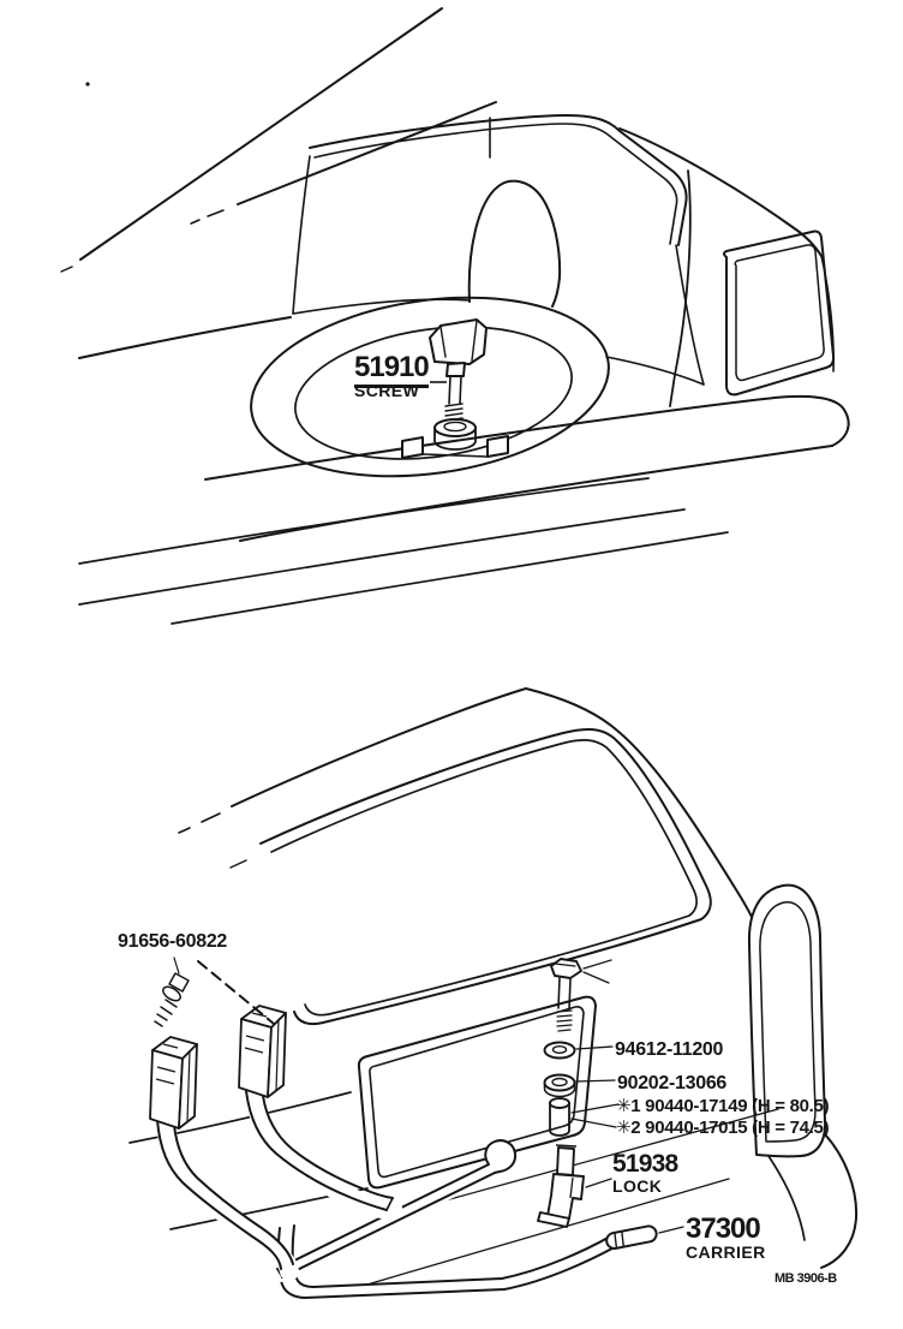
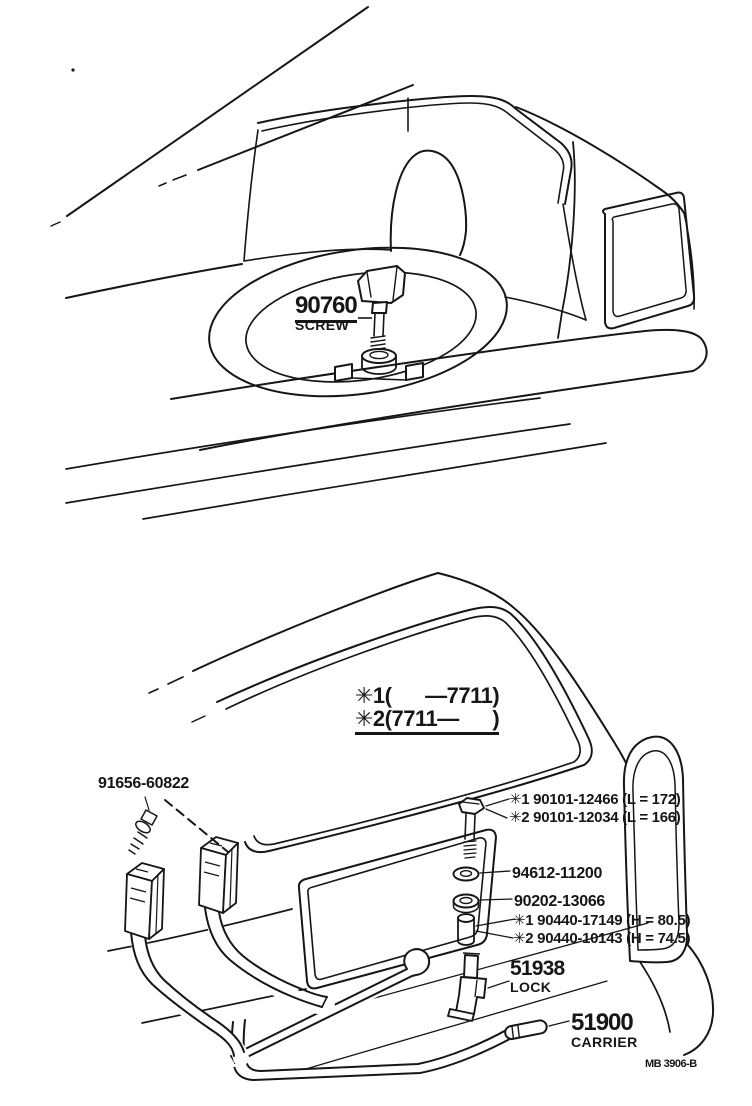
- 51910
+ 90760
  SCREW
+ ✳1( —7711)
+ ✳2(7711— )
  91656-60822
+ ✳1 90101-12466 (L = 172)
+ ✳2 90101-12034 (L = 166)
  94612-11200
  90202-13066
  ✳1 90440-17149 (H = 80.5)
- ✳2 90440-17015 (H = 74.5)
+ ✳2 90440-10143 (H = 74.5)
  51938
  LOCK
- 37300
+ 51900
  CARRIER
  MB 3906-B
